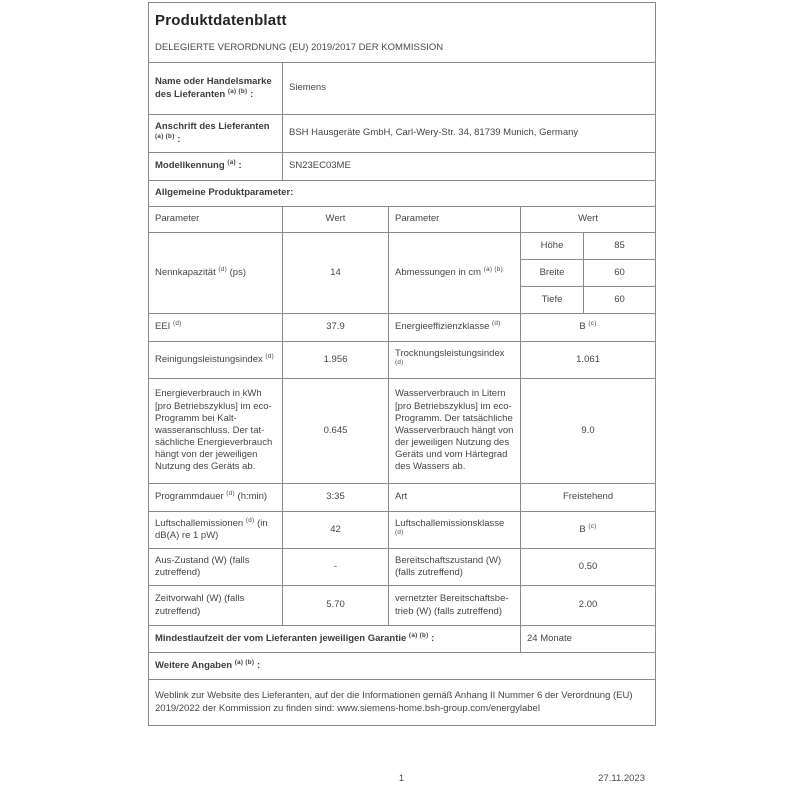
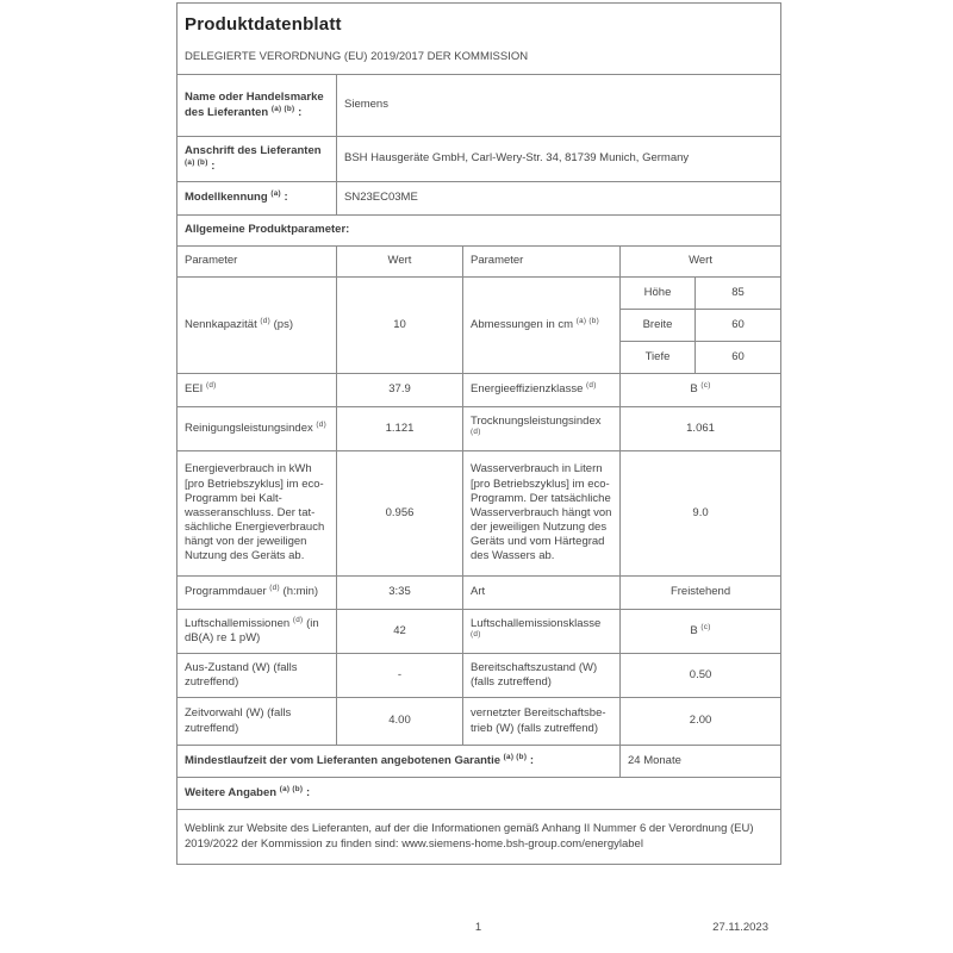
  Produktdatenblatt DELEGIERTE VERORDNUNG (EU) 2019/2017 DER KOMMISSION
  Name oder Handels­marke des Lieferanten :	Siemens
  Anschrift des Lieferanten :	BSH Hausgeräte GmbH, Carl-Wery-Str. 34, 81739 Munich, Germany
  Modellkennung :	SN23EC03ME
  Allgemeine Produktparameter:
  Parameter	Wert	Parameter	Wert
- Nennkapazität (ps)	14	Abmessungen in cm	Höhe	85
+ Nennkapazität (ps)	10	Abmessungen in cm	Höhe	85
  Breite	60
  Tiefe	60
  EEI	37.9	Energieeffizienzklasse	B
- Reinigungsleistungsindex	1.956	Trocknungsleistungsindex	1.061
+ Reinigungsleistungsindex	1.121	Trocknungsleistungsindex	1.061
- Energieverbrauch in kWh [pro Betriebszyklus] im eco-Programm bei Kalt­wasseranschluss. Der tat­sächliche Energiever­brauch hängt von der jeweiligen Nutzung des Geräts ab.	0.645	Wasserverbrauch in Litern [pro Betriebszyklus] im eco-Programm. Der tat­sächliche Wasserver­brauch hängt von der jeweiligen Nutzung des Geräts und vom Härtegrad des Wassers ab.	9.0
+ Energieverbrauch in kWh [pro Betriebszyklus] im eco-Programm bei Kalt­wasseranschluss. Der tat­sächliche Energiever­brauch hängt von der jeweiligen Nutzung des Geräts ab.	0.956	Wasserverbrauch in Litern [pro Betriebszyklus] im eco-Programm. Der tat­sächliche Wasserver­brauch hängt von der jeweiligen Nutzung des Geräts und vom Härtegrad des Wassers ab.	9.0
  Programmdauer (h:min)	3:35	Art	Freistehend
  Luftschallemissionen (in dB(A) re 1 pW)	42	Luftschallemissionsklasse	B
  Aus-Zustand (W) (falls zutreffend)	-	Bereitschaftszustand (W) (falls zutreffend)	0.50
- Zeitvorwahl (W) (falls zutreffend)	5.70	vernetzter Bereitschaftsbe­trieb (W) (falls zutreffend)	2.00
+ Zeitvorwahl (W) (falls zutreffend)	4.00	vernetzter Bereitschaftsbe­trieb (W) (falls zutreffend)	2.00
- Mindestlaufzeit der vom Lieferanten jeweiligen Garantie :	24 Monate
+ Mindestlaufzeit der vom Lieferanten angebotenen Garantie :	24 Monate
  Weitere Angaben :
  Weblink zur Website des Lieferanten, auf der die Informationen gemäß Anhang II Nummer 6 der Verord­nung (EU) 2019/2022 der Kommission zu finden sind: www.siemens-home.bsh-group.com/energylabel
  1
  27.11.2023
